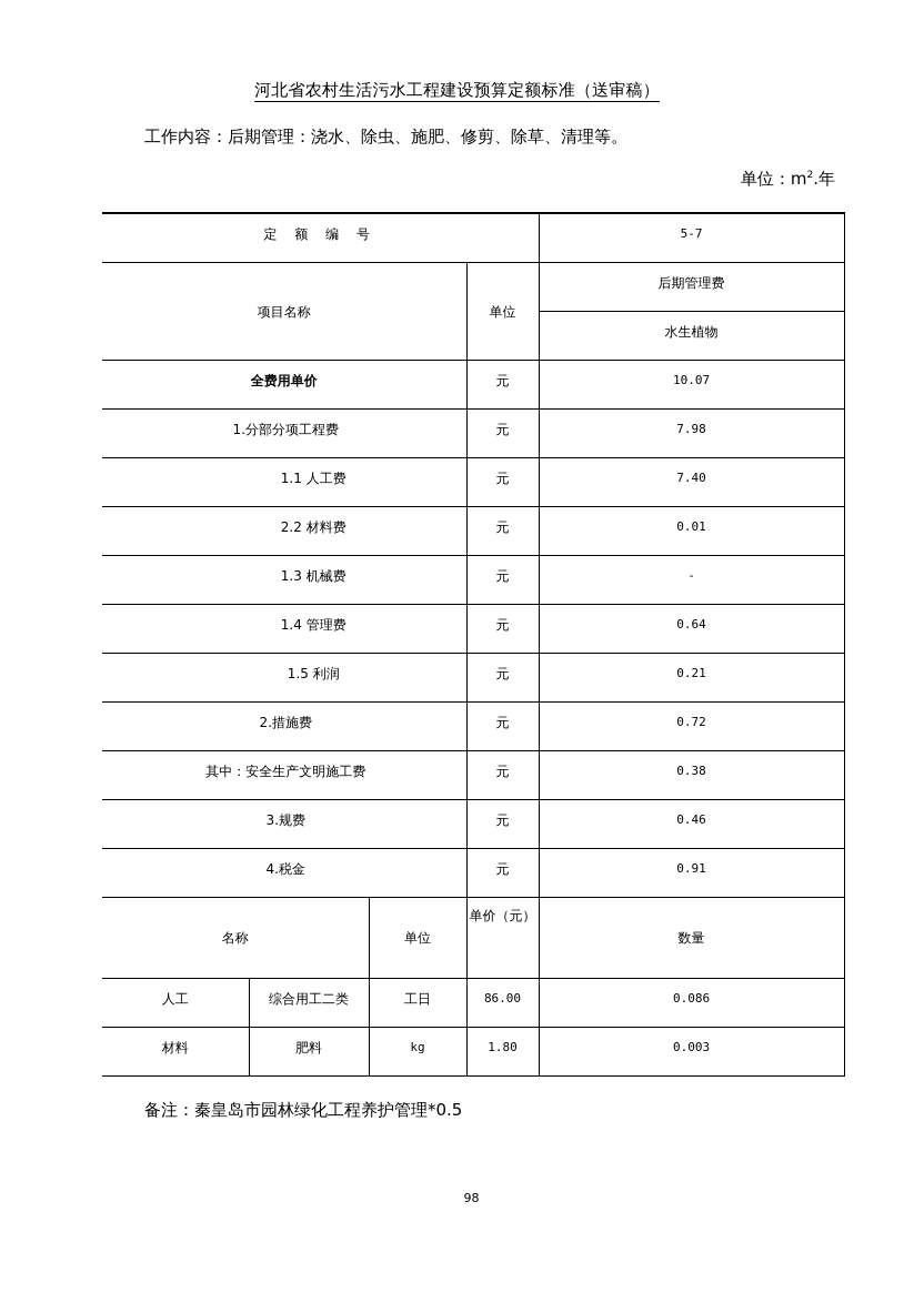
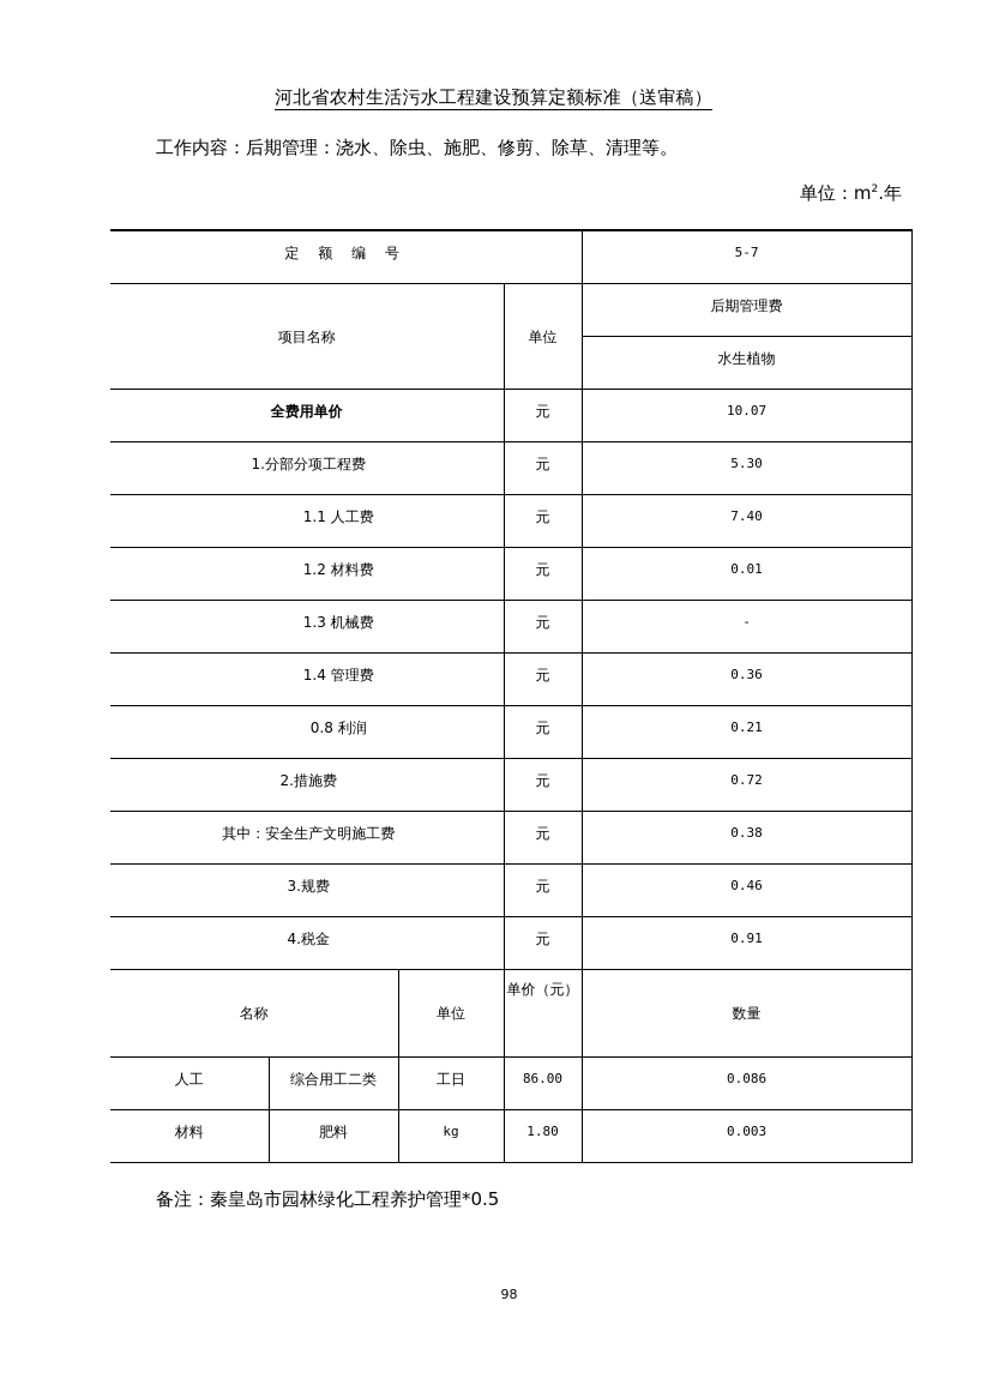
  河北省农村生活污水工程建设预算定额标准（送审稿）
  工作内容：后期管理：浇水、除虫、施肥、修剪、除草、清理等。
  单位：m2.年
  定 额 编 号	5-7
  项目名称	单位	后期管理费
  水生植物
  全费用单价	元	10.07
- 1.分部分项工程费	元	7.98
+ 1.分部分项工程费	元	5.30
  1.1 人工费	元	7.40
- 2.2 材料费	元	0.01
+ 1.2 材料费	元	0.01
  1.3 机械费	元	-
- 1.4 管理费	元	0.64
+ 1.4 管理费	元	0.36
- 1.5 利润	元	0.21
+ 0.8 利润	元	0.21
  2.措施费	元	0.72
  其中：安全生产文明施工费	元	0.38
  3.规费	元	0.46
  4.税金	元	0.91
  名称	单位	单价（元）	数量
  人工	综合用工二类	工日	86.00	0.086
  材料	肥料	kg	1.80	0.003
  备注：秦皇岛市园林绿化工程养护管理*0.5
  98
